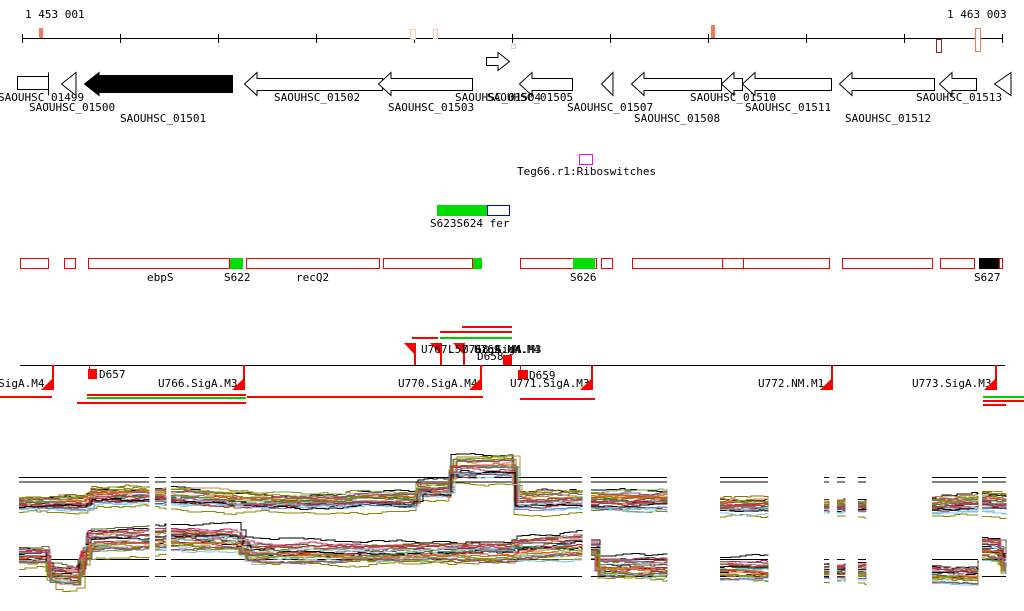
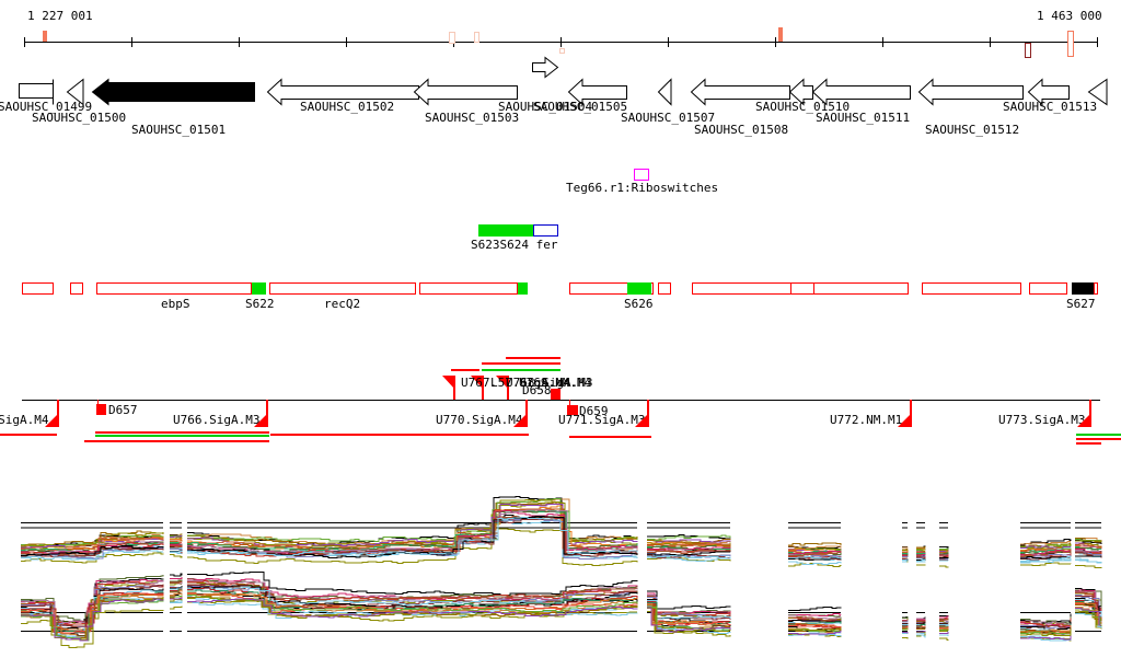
- 1 453 001
+ 1 227 001
- 1 463 003
+ 1 463 000
  SAOUHSC_01499
  SAOUHSC_01500
  SAOUHSC_01501
  SAOUHSC_01502
  SAOUHSC_01503
  SAOUHSC_01504
  SAOUHSC_01505
  SAOUHSC_01507
  SAOUHSC_01508
  SAOUHSC_01510
  SAOUHSC_01511
  SAOUHSC_01512
  SAOUHSC_01513
  Teg66.r1:Riboswitches
  S623S624 fer
  ebpS
  S622
  recQ2
  S626
  S627
  U766.SigA.M3
  U770.SigA.M4
  U771.SigA.M3
  U772.NM.M1
  U773.SigA.M3
  U767.
  L57.SigA.M4
  U768.SigA.M3
  U769.NM.M4
  D657
  D658
  D659
